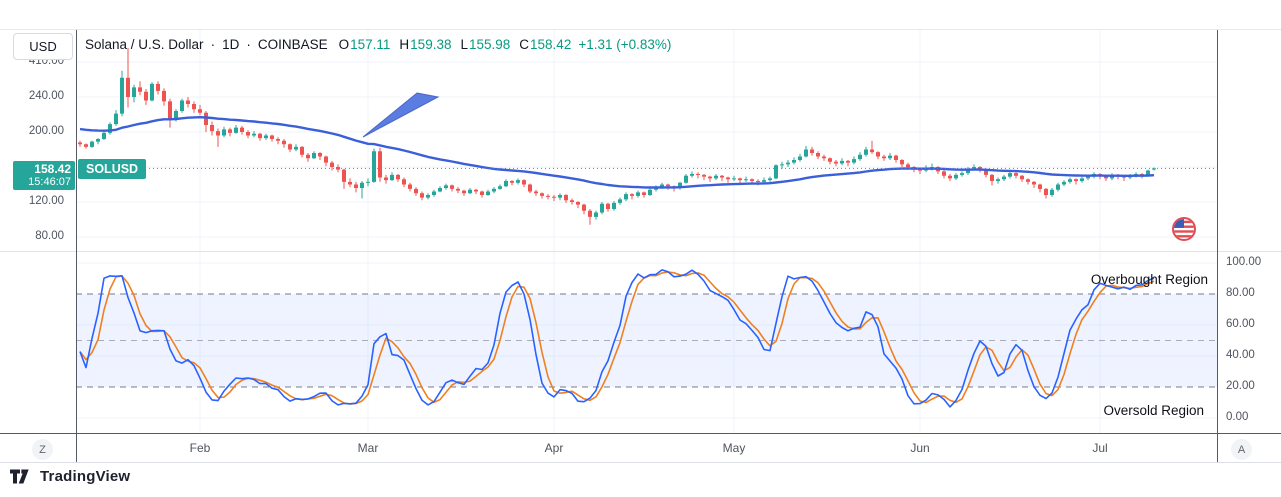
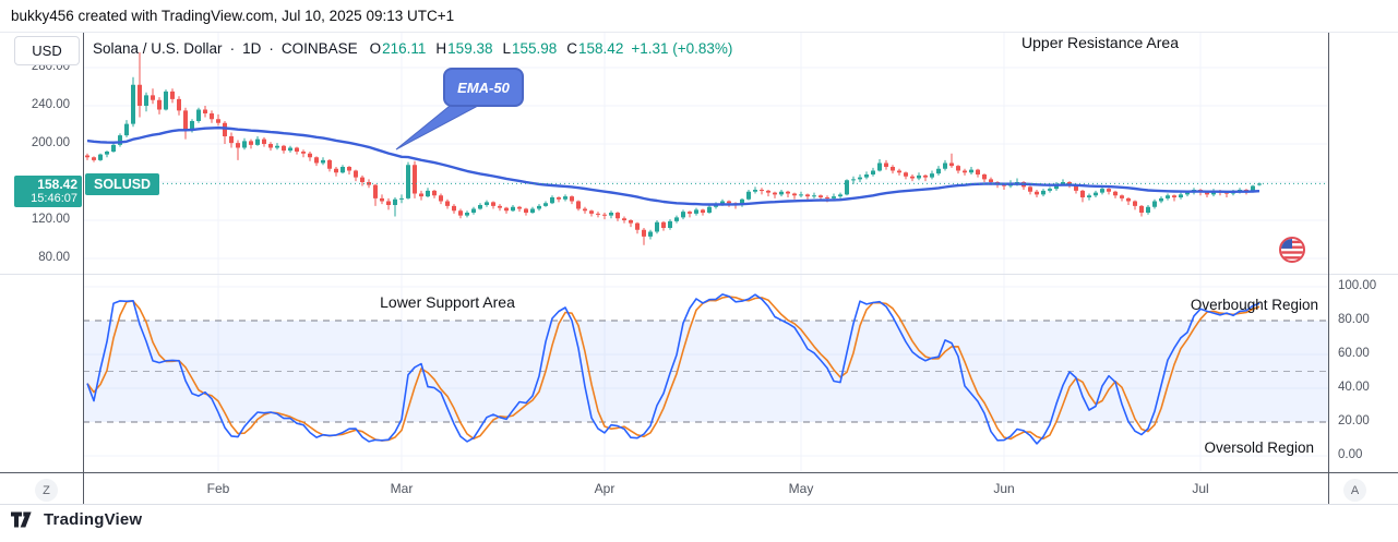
+ bukky456 created with TradingView.com, Jul 10, 2025 09:13 UTC+1
  Solana / U.S. Dollar
  ·
  1D
  ·
  COINBASE
  O
- 157.11
+ 216.11
  H
  159.38
  L
  155.98
  C
  158.42
  +1.31 (+0.83%)
  USD
  158.42
  15:46:07
  SOLUSD
+ EMA-50
+ Upper Resistance Area
+ Lower Support Area
  Overbought Region
  Oversold Region
  Z
  A
  TradingView
- 410.00
+ 280.00
  240.00
  200.00
  120.00
  80.00
  100.00
  80.00
  60.00
  40.00
  20.00
  0.00
  Feb
  Mar
  Apr
  May
  Jun
  Jul
